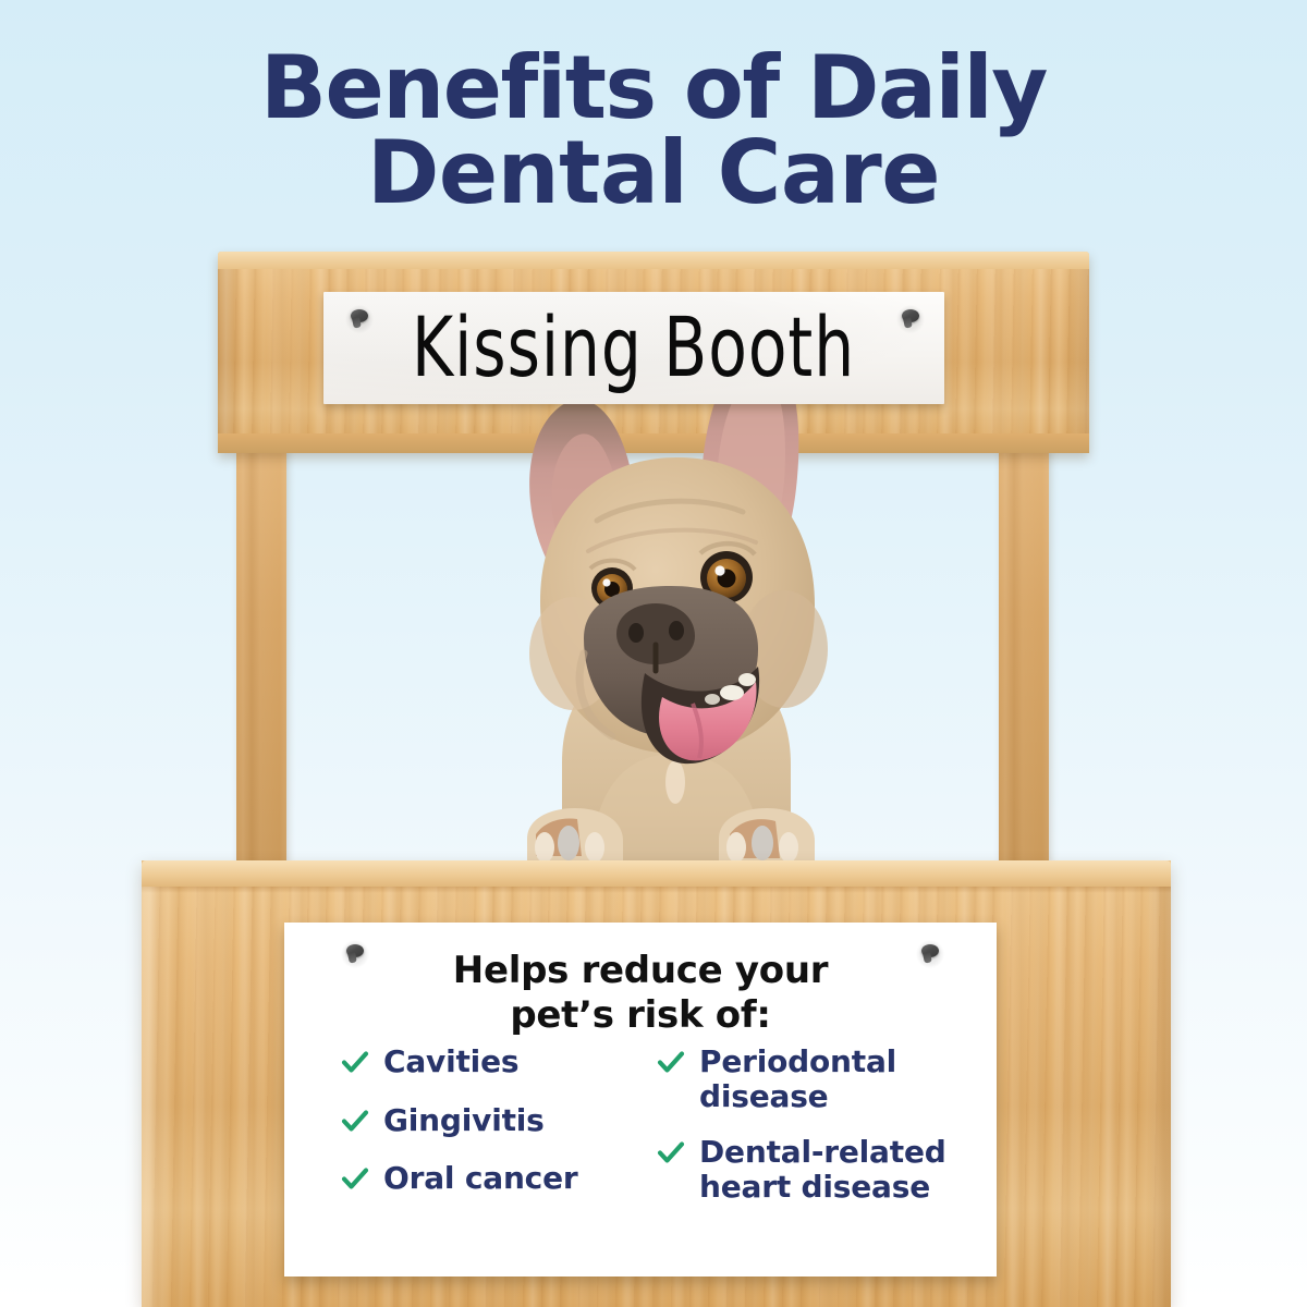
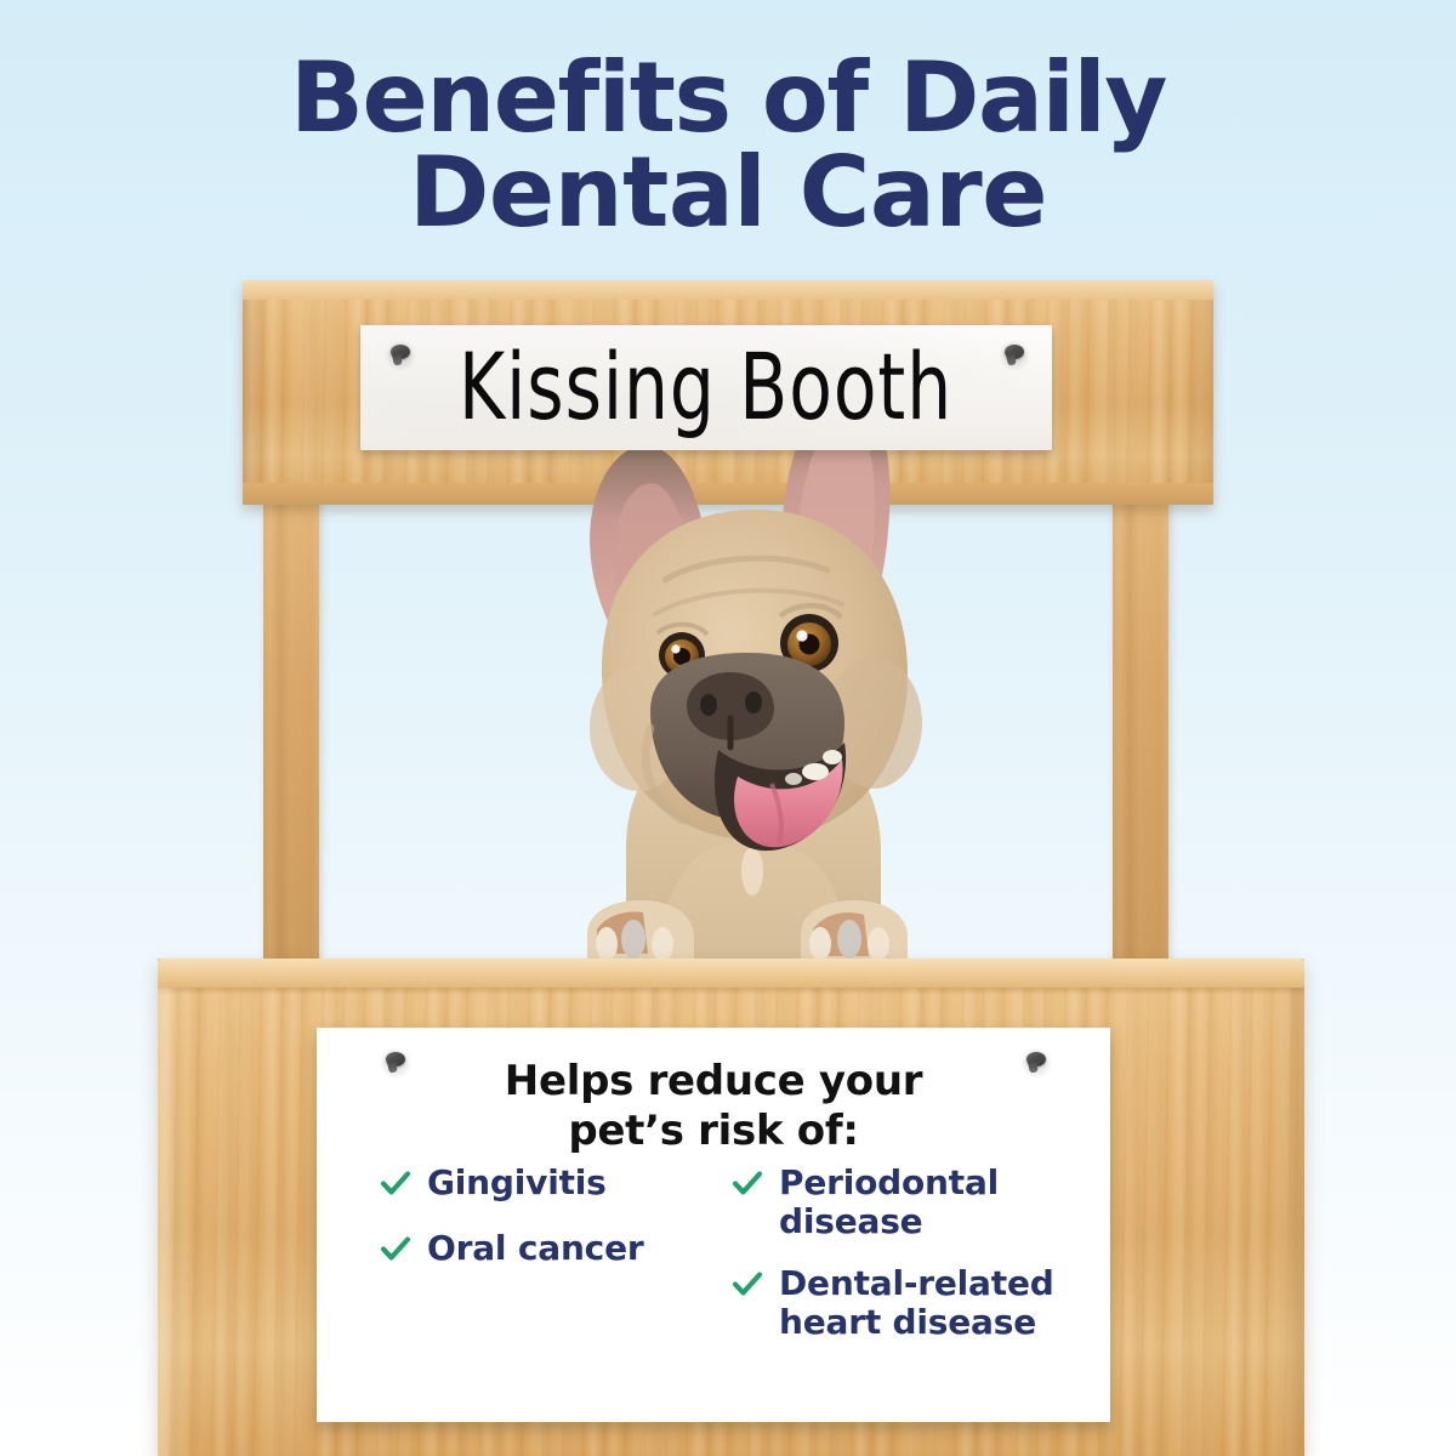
  Benefits of Daily
  Dental Care
  Kissing Booth
  Helps reduce your
  pet’s risk of:
- Cavities
  Gingivitis
  Oral cancer
  Periodontal disease
  Dental-related heart disease
